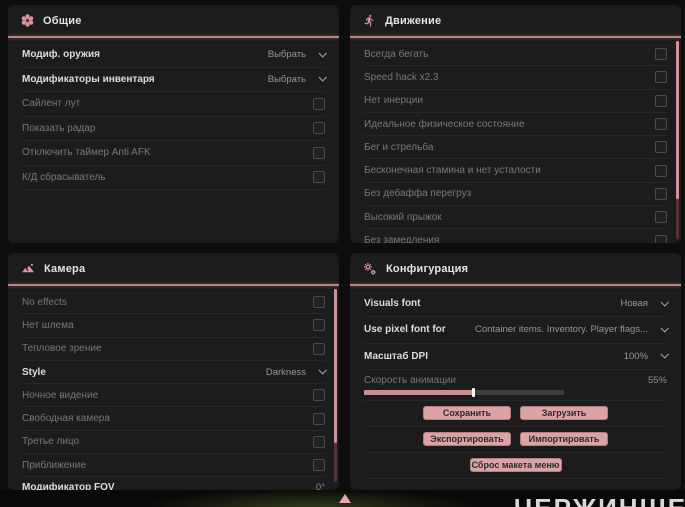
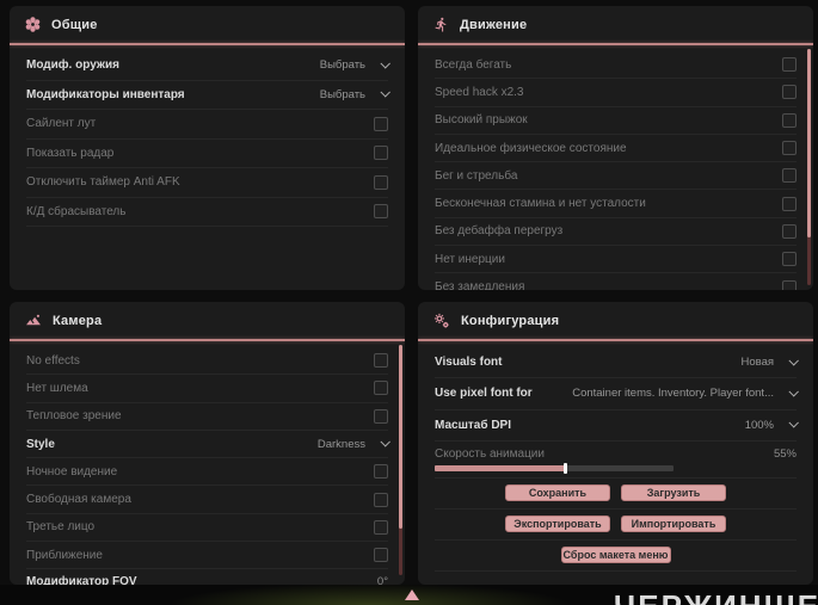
  Общие
  Модиф. оружия
  Выбрать
  Модификаторы инвентаря
  Выбрать
  Сайлент лут
  Показать радар
  Отключить таймер Anti AFK
  К/Д сбрасыватель
  Движение
  Всегда бегать
  Speed hack x2.3
- Нет инерции
+ Высокий прыжок
  Идеальное физическое состояние
  Бег и стрельба
  Бесконечная стамина и нет усталости
  Без дебаффа перегруз
- Высокий прыжок
+ Нет инерции
  Без замедления
  Камера
  No effects
  Нет шлема
  Тепловое зрение
  Style
  Darkness
  Ночное видение
  Свободная камера
  Третье лицо
  Приближение
  Модификатор FOV
  0°
  Конфигурация
  Visuals font
  Новая
  Use pixel font for
- Container items. Inventory. Player flags...
+ Container items. Inventory. Player font...
  Масштаб DPI
  100%
  Скорость анимации
  55%
  Сохранить
  Загрузить
  Экспортировать
  Импортировать
  Сброс макета меню
